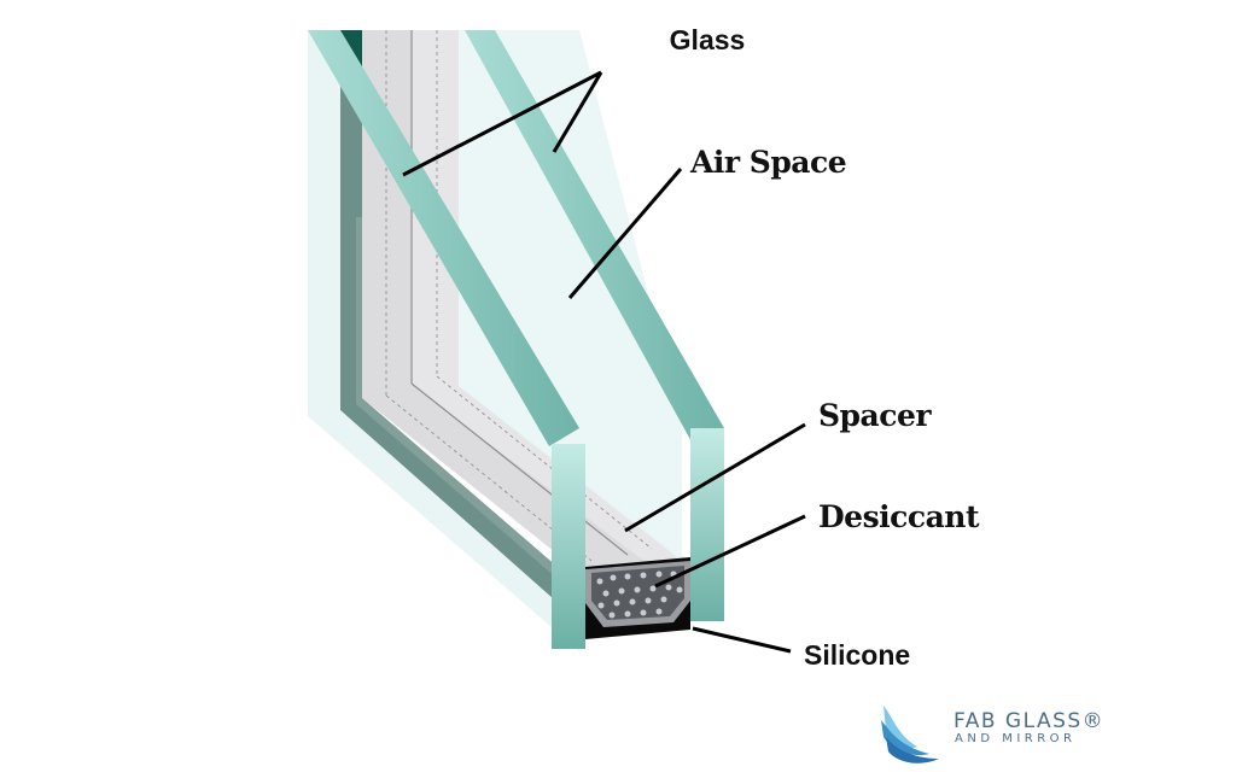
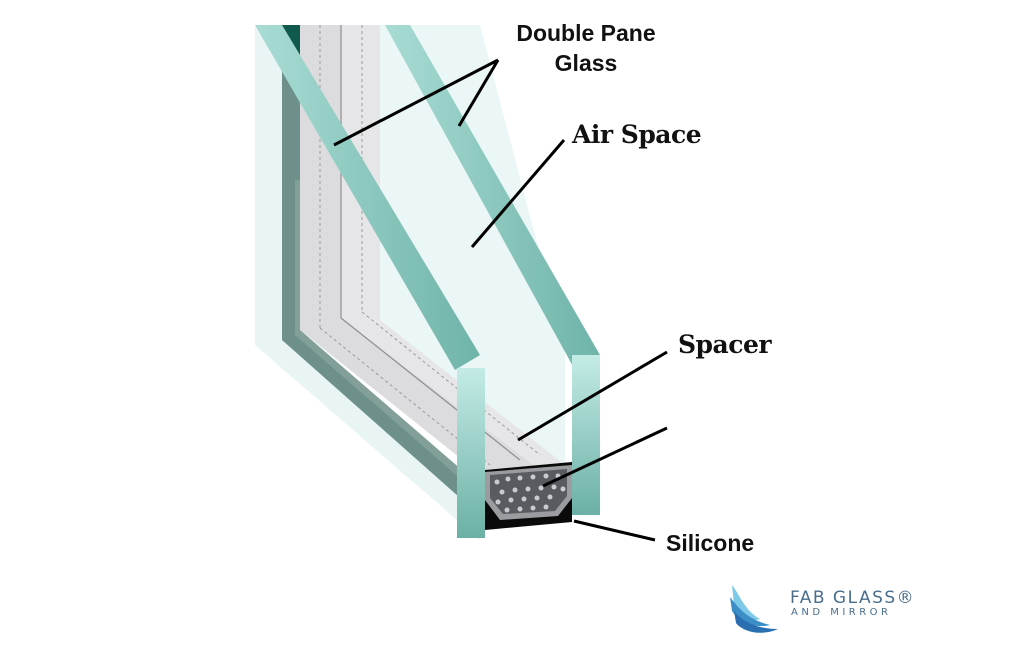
+ Double Pane
  Glass
  Air Space
  Spacer
- Desiccant
  Silicone
  FAB GLASS®
  AND MIRROR
